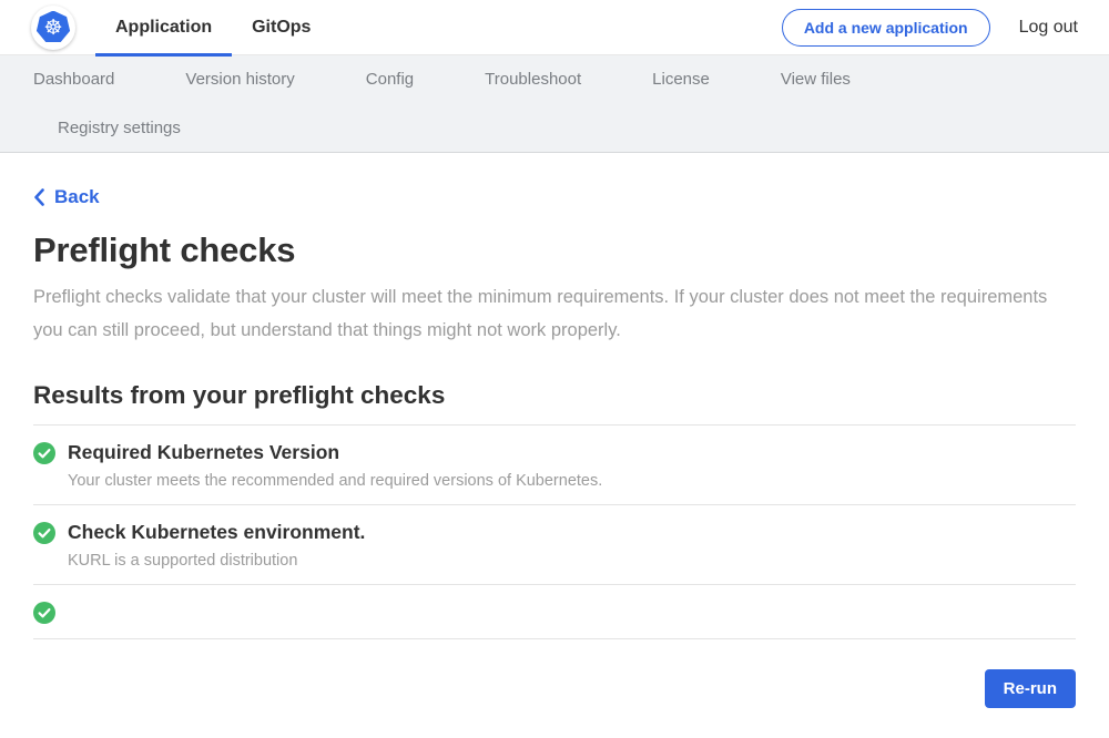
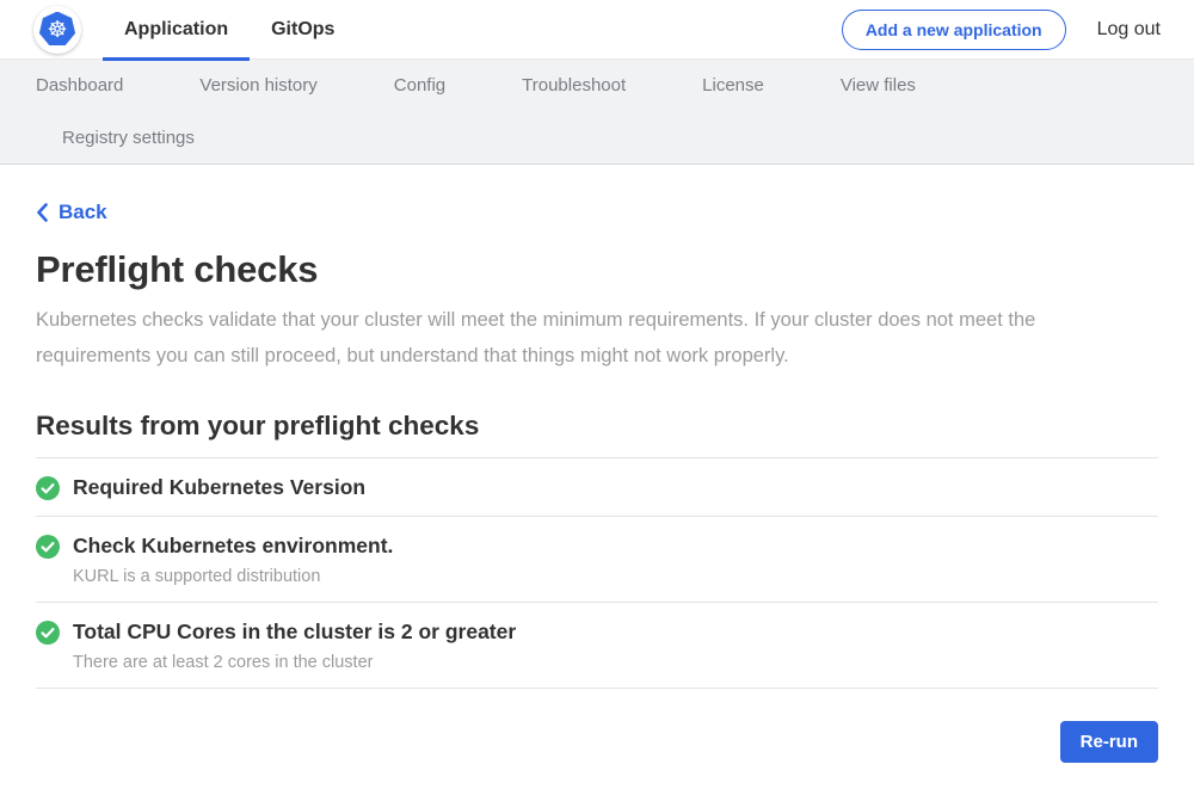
  ☸
  Application
  GitOps
  Add a new application
  Log out
  Dashboard
  Version history
  Config
  Troubleshoot
  License
  View files
  Registry settings
  Back
  Preflight checks
- Preflight checks validate that your cluster will meet the minimum requirements. If your cluster does not meet the requirements you can still proceed, but understand that things might not work properly.
+ Kubernetes checks validate that your cluster will meet the minimum requirements. If your cluster does not meet the requirements you can still proceed, but understand that things might not work properly.
  Results from your preflight checks
  Required Kubernetes Version
- Your cluster meets the recommended and required versions of Kubernetes.
  Check Kubernetes environment.
  KURL is a supported distribution
+ Total CPU Cores in the cluster is 2 or greater
+ There are at least 2 cores in the cluster
  Re-run
